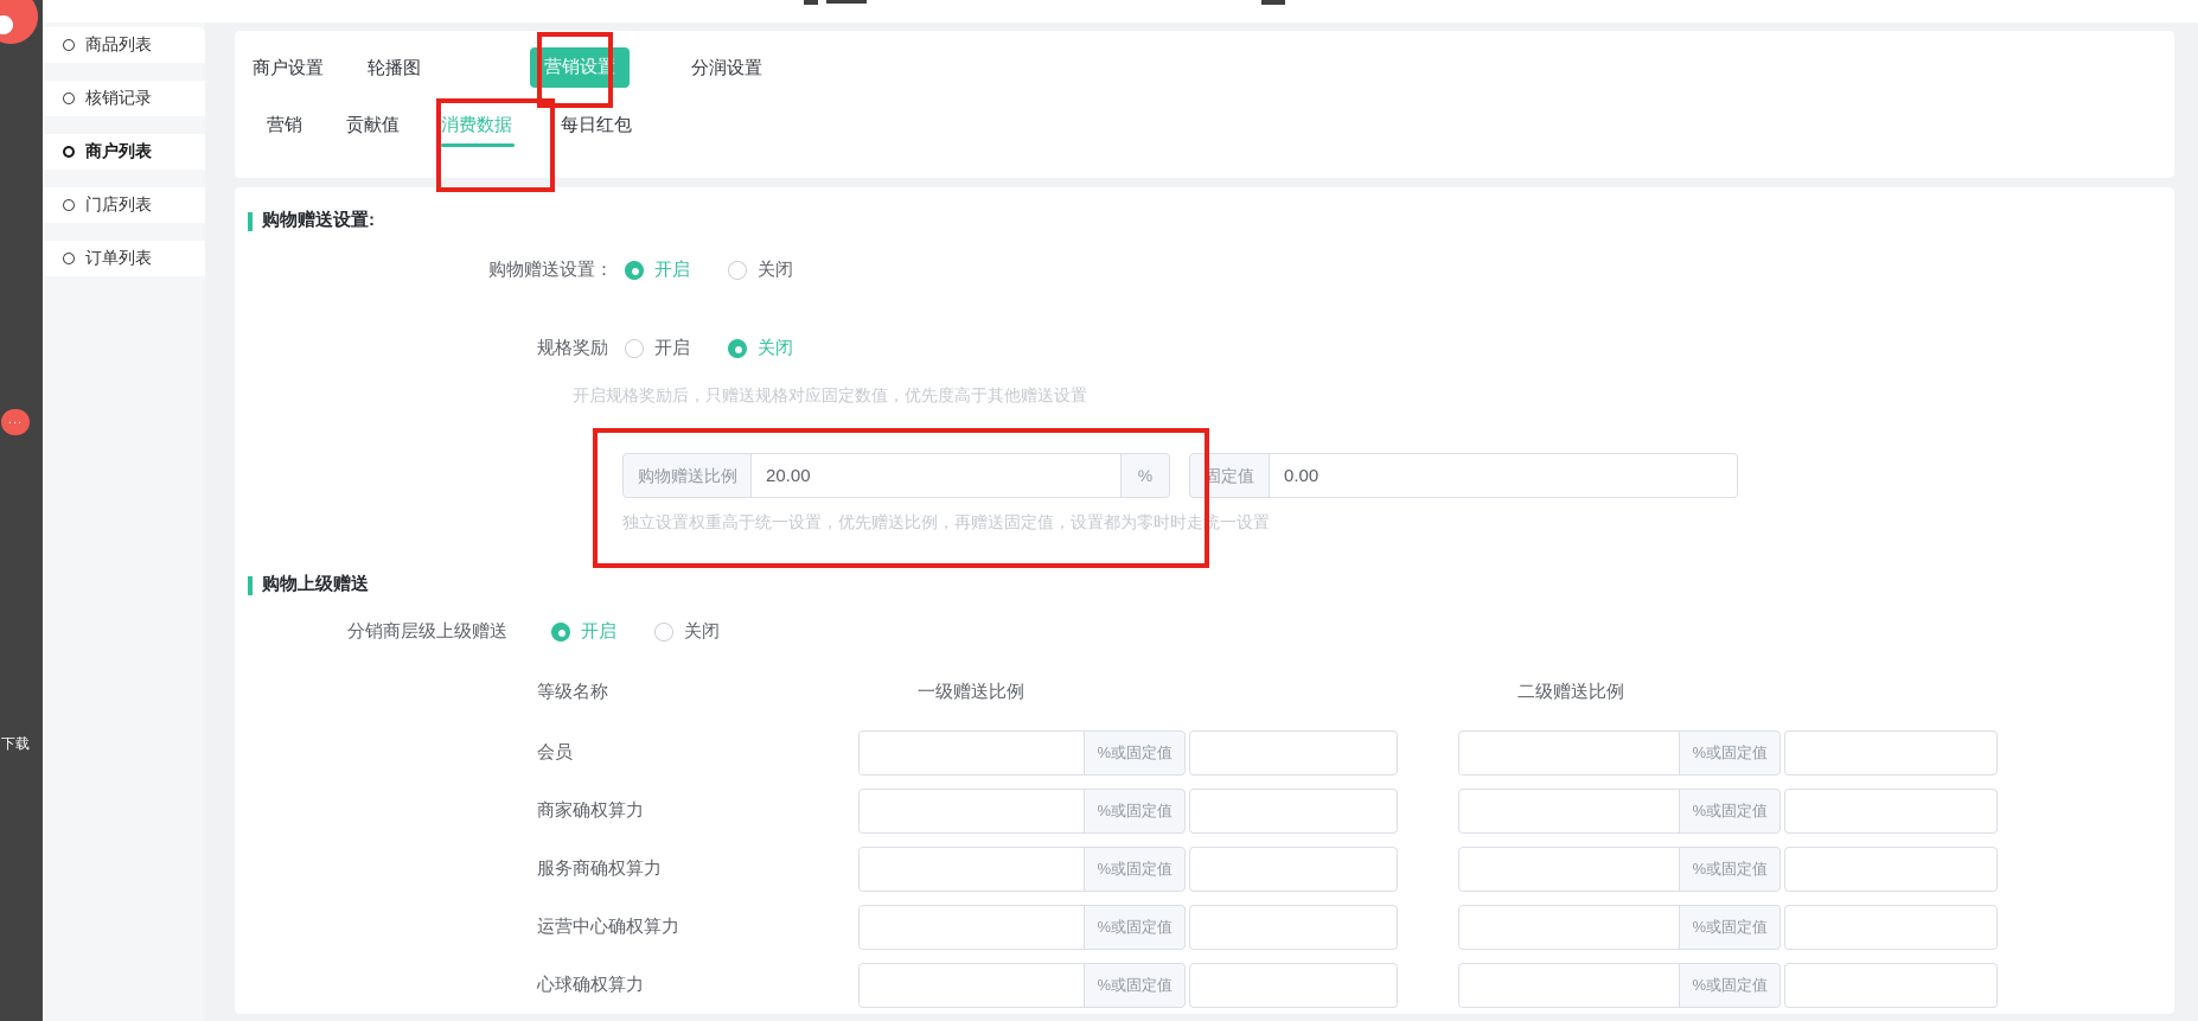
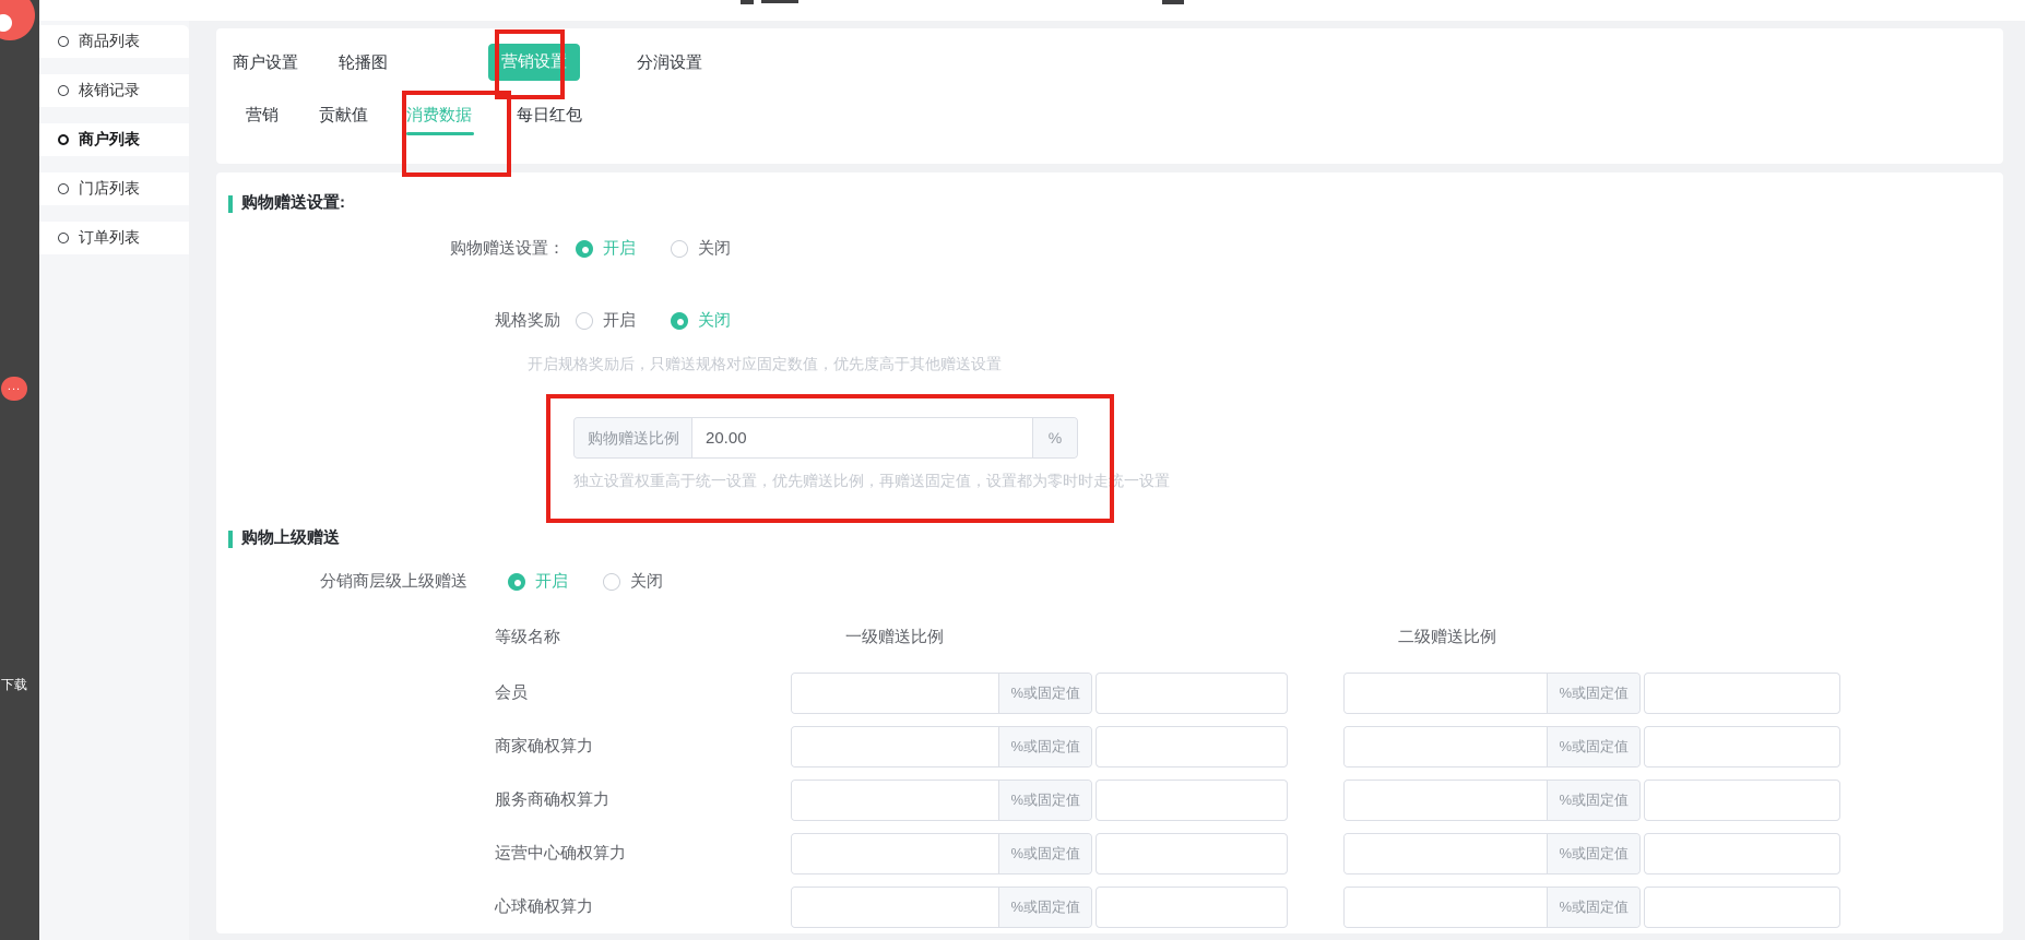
  ...
  下载
  商品列表
  核销记录
  商户列表
  门店列表
  订单列表
  商户设置
  轮播图
  营销设置
  分润设置
  营销
  贡献值
  消费数据
  每日红包
  购物赠送设置:
  购物赠送设置：
  开启
  关闭
  规格奖励
  开启
  关闭
  开启规格奖励后，只赠送规格对应固定数值，优先度高于其他赠送设置
  购物赠送比例
  20.00
  %
- 固定值
- 0.00
  独立设置权重高于统一设置，优先赠送比例，再赠送固定值，设置都为零时时走统一设置
  购物上级赠送
  分销商层级上级赠送
  开启
  关闭
  等级名称
  一级赠送比例
  二级赠送比例
  会员
  %或固定值
  %或固定值
  商家确权算力
  %或固定值
  %或固定值
  服务商确权算力
  %或固定值
  %或固定值
  运营中心确权算力
  %或固定值
  %或固定值
  心球确权算力
  %或固定值
  %或固定值
